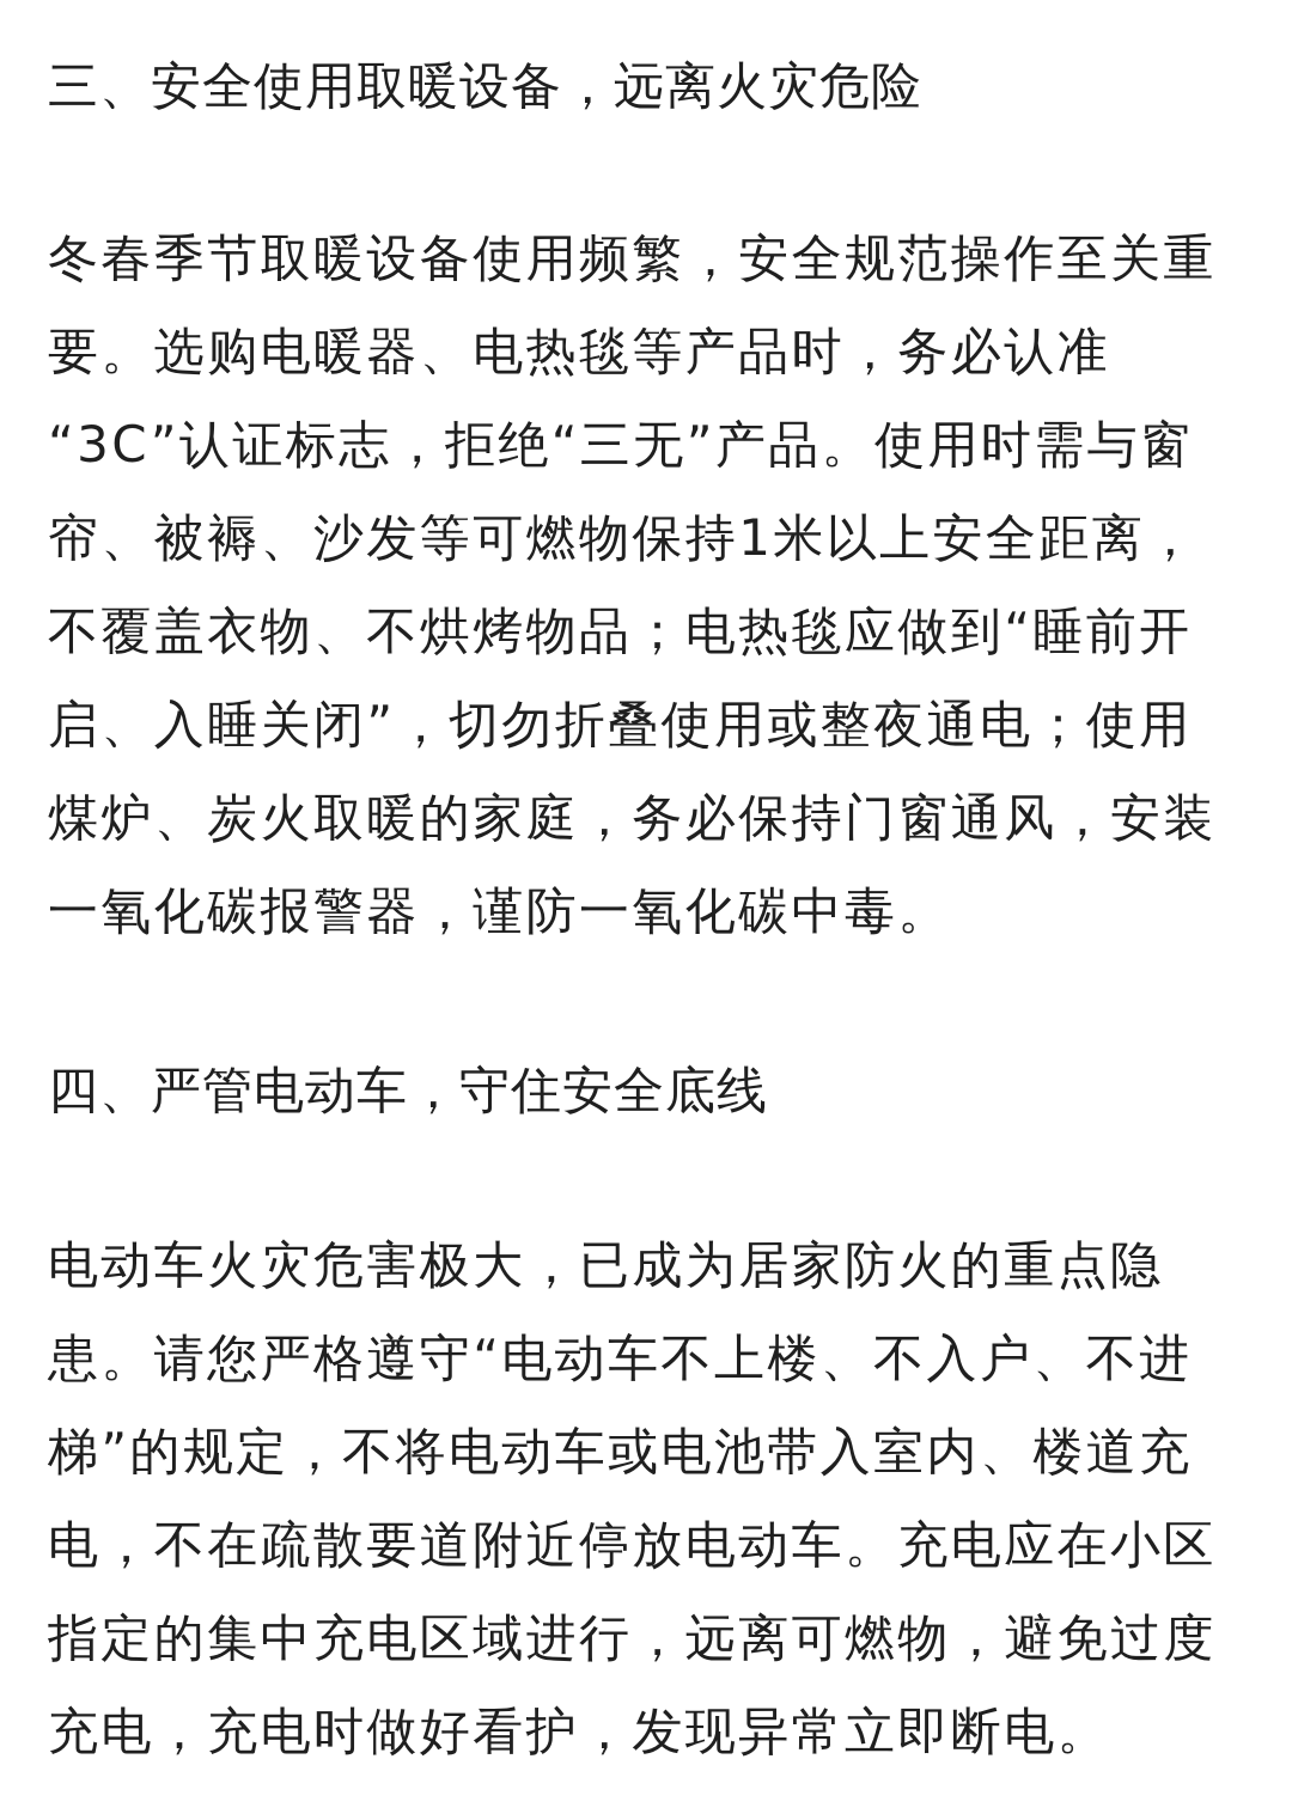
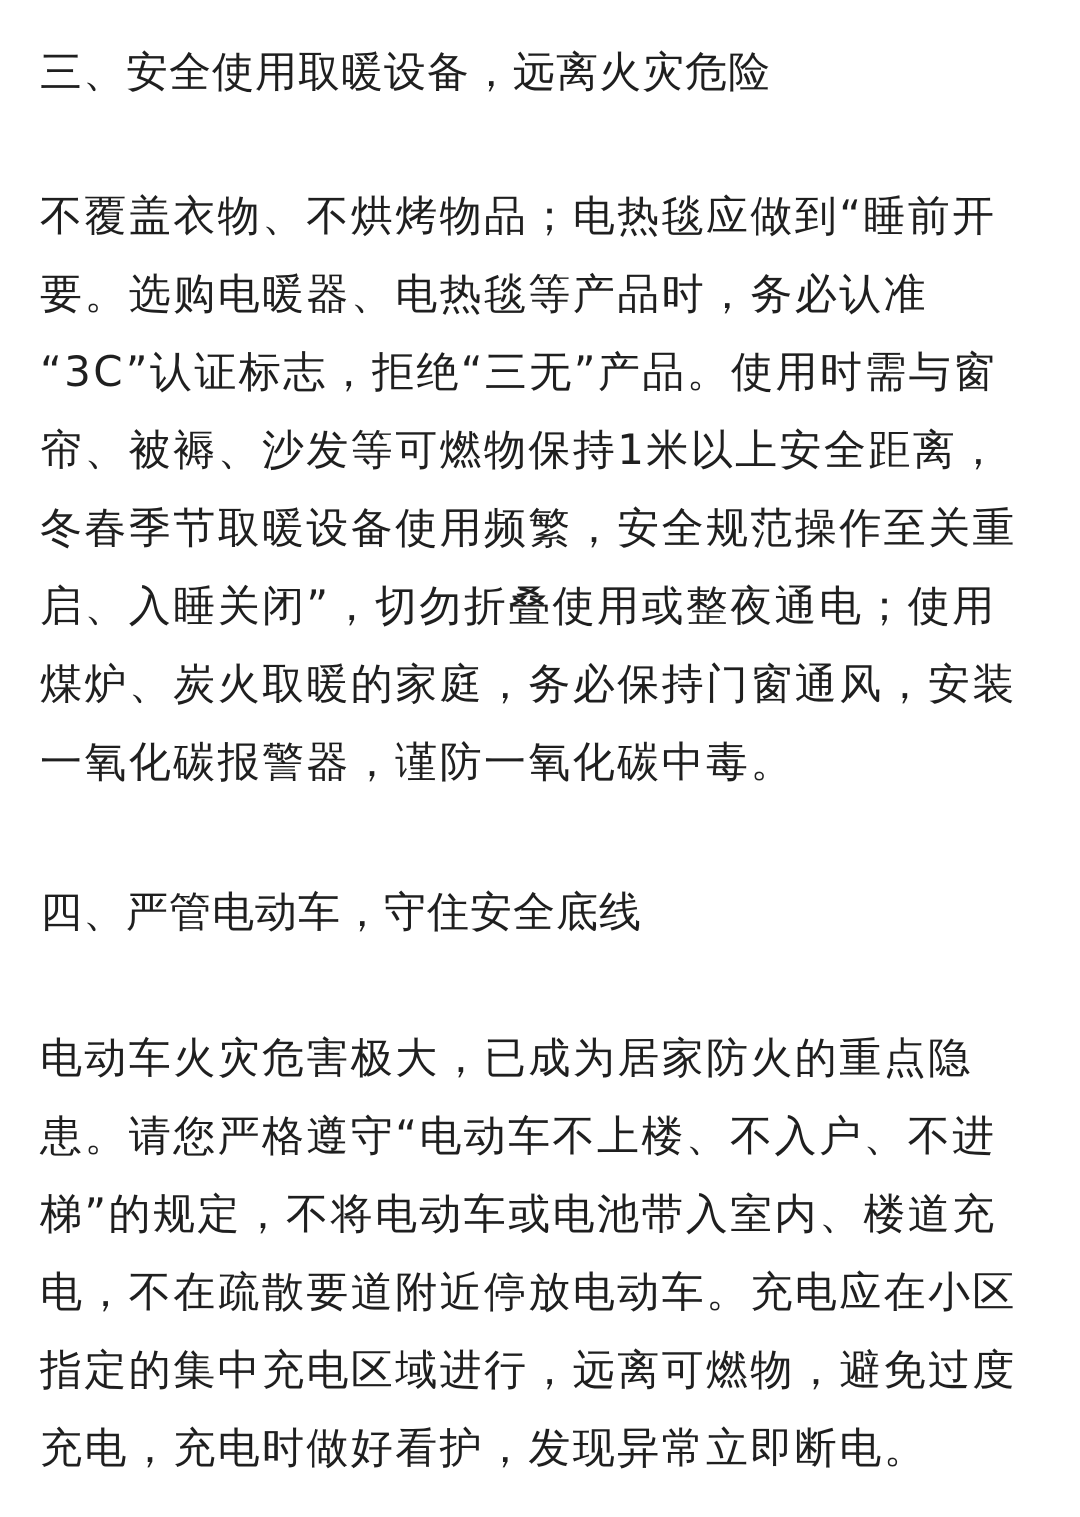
  三、安全使用取暖设备，远离火灾危险
- 冬春季节取暖设备使用频繁，安全规范操作至关重
+ 不覆盖衣物、不烘烤物品；电热毯应做到“睡前开
  要。选购电暖器、电热毯等产品时，务必认准
  “3C”认证标志，拒绝“三无”产品。使用时需与窗
  帘、被褥、沙发等可燃物保持1米以上安全距离，
- 不覆盖衣物、不烘烤物品；电热毯应做到“睡前开
+ 冬春季节取暖设备使用频繁，安全规范操作至关重
  启、入睡关闭”，切勿折叠使用或整夜通电；使用
  煤炉、炭火取暖的家庭，务必保持门窗通风，安装
  一氧化碳报警器，谨防一氧化碳中毒。
  四、严管电动车，守住安全底线
  电动车火灾危害极大，已成为居家防火的重点隐
  患。请您严格遵守“电动车不上楼、不入户、不进
  梯”的规定，不将电动车或电池带入室内、楼道充
  电，不在疏散要道附近停放电动车。充电应在小区
  指定的集中充电区域进行，远离可燃物，避免过度
  充电，充电时做好看护，发现异常立即断电。
